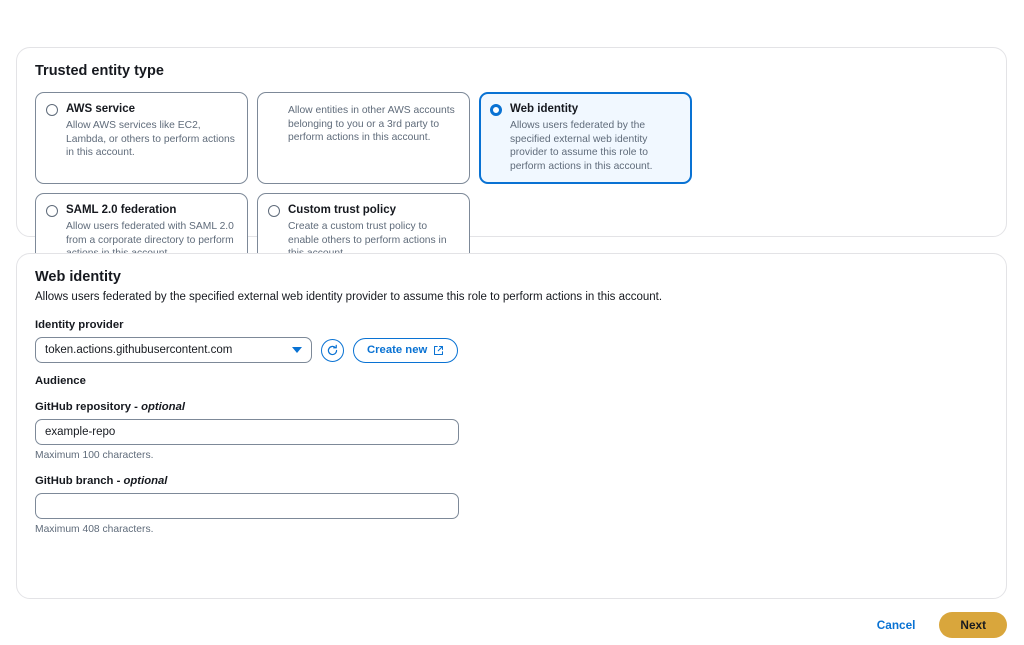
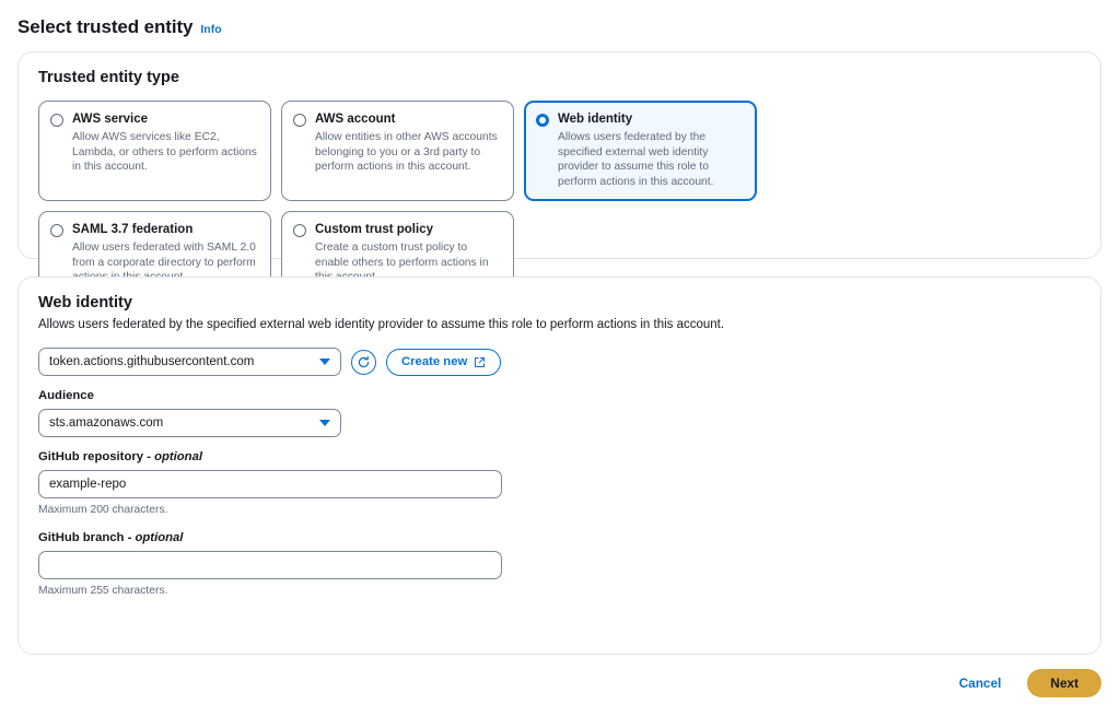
+ Select trusted entity
+ Info
  Trusted entity type
  AWS service
  Allow AWS services like EC2, Lambda, or others to perform actions in this account.
+ AWS account
  Allow entities in other AWS accounts belonging to you or a 3rd party to perform actions in this account.
  Web identity
  Allows users federated by the specified external web identity provider to assume this role to perform actions in this account.
- SAML 2.0 federation
+ SAML 3.7 federation
  Allow users federated with SAML 2.0 from a corporate directory to perform
  Custom trust policy
  Create a custom trust policy to enable others to perform actions in
  Web identity
  Allows users federated by the specified external web identity provider to assume this role to perform actions in this account.
- Identity provider
  token.actions.githubusercontent.com
  Create new
  Audience
+ sts.amazonaws.com
  GitHub repository - optional
  example-repo
- Maximum 100 characters.
+ Maximum 200 characters.
  GitHub branch - optional
- Maximum 408 characters.
+ Maximum 255 characters.
  Cancel
  Next
